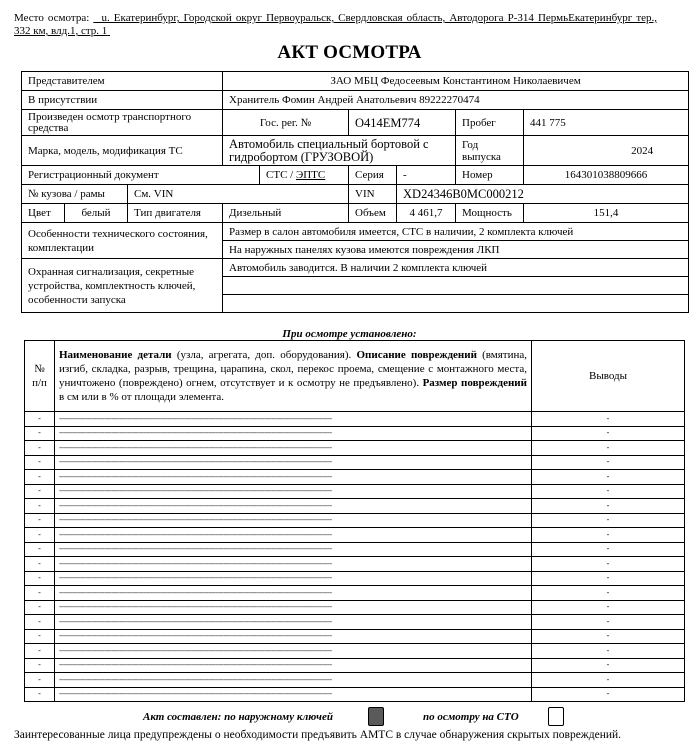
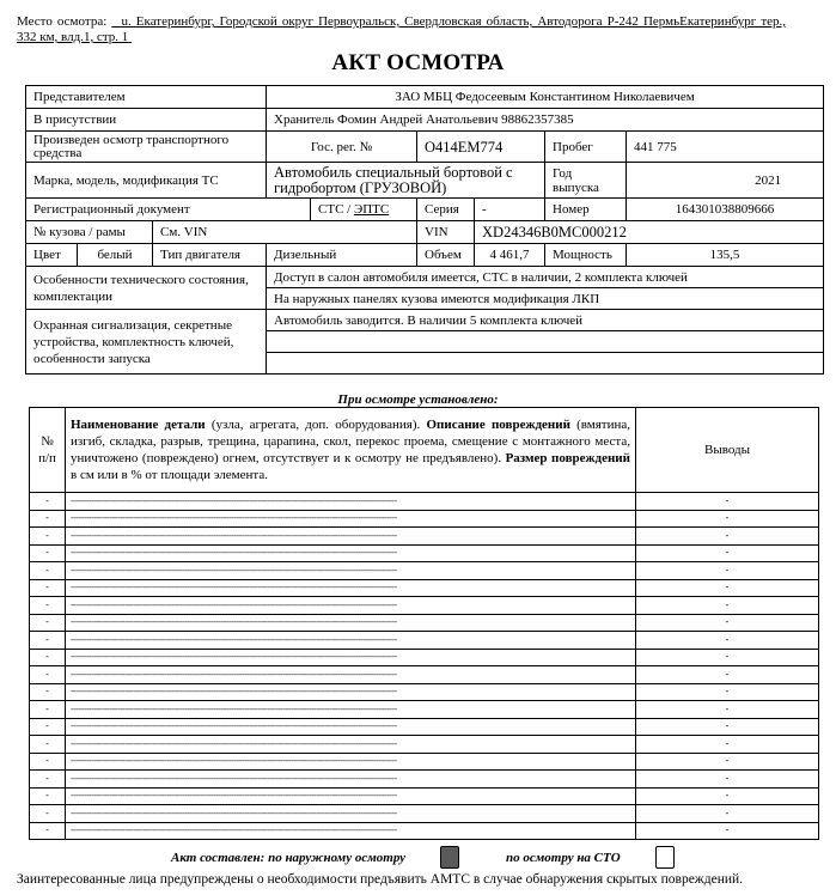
- Место осмотра: u. Екатеринбург, Городской округ Первоуральск, Свердловская область, Автодорога Р-314 ПермьЕкатеринбург тер., 332 км, влд.1, стр. 1
+ Место осмотра: u. Екатеринбург, Городской округ Первоуральск, Свердловская область, Автодорога Р-242 ПермьЕкатеринбург тер., 332 км, влд.1, стр. 1
  АКТ ОСМОТРА
  Представителем	ЗАО МБЦ Федосеевым Константином Николаевичем
- В присутствии	Хранитель Фомин Андрей Анатольевич 89222270474
+ В присутствии	Хранитель Фомин Андрей Анатольевич 98862357385
  Произведен осмотр транспортного средства	Гос. рег. №	О414ЕМ774	Пробег	441 775
- Марка, модель, модификация ТС	Автомобиль специальный бортовой с гидробортом (ГРУЗОВОЙ)	Год выпуска	2024
+ Марка, модель, модификация ТС	Автомобиль специальный бортовой с гидробортом (ГРУЗОВОЙ)	Год выпуска	2021
  Регистрационный документ	СТС / ЭПТС	Серия	-	Номер	164301038809666
  № кузова / рамы	См. VIN	VIN	XD24346B0MC000212
- Цвет	белый	Тип двигателя	Дизельный	Объем	4 461,7	Мощность	151,4
+ Цвет	белый	Тип двигателя	Дизельный	Объем	4 461,7	Мощность	135,5
- Особенности технического состояния, комплектации	Размер в салон автомобиля имеется, СТС в наличии, 2 комплекта ключей
+ Особенности технического состояния, комплектации	Доступ в салон автомобиля имеется, СТС в наличии, 2 комплекта ключей
- На наружных панелях кузова имеются повреждения ЛКП
+ На наружных панелях кузова имеются модификация ЛКП
- Охранная сигнализация, секретные устройства, комплектность ключей, особенности запуска	Автомобиль заводится. В наличии 2 комплекта ключей
+ Охранная сигнализация, секретные устройства, комплектность ключей, особенности запуска	Автомобиль заводится. В наличии 5 комплекта ключей
  При осмотре установлено:
  № п/п	Наименование детали (узла, агрегата, доп. оборудования). Описание повреждений (вмятина, изгиб, складка, разрыв, трещина, царапина, скол, перекос проема, смещение с монтажного места, уничтожено (повреждено) огнем, отсутствует и к осмотру не предъявлено). Размер повреждений в см или в % от площади элемента.	Выводы
  -	------------------------------------------------------------------------------------------------------------------------------	-
  -	------------------------------------------------------------------------------------------------------------------------------	-
  -	------------------------------------------------------------------------------------------------------------------------------	-
  -	------------------------------------------------------------------------------------------------------------------------------	-
  -	------------------------------------------------------------------------------------------------------------------------------	-
  -	------------------------------------------------------------------------------------------------------------------------------	-
  -	------------------------------------------------------------------------------------------------------------------------------	-
  -	------------------------------------------------------------------------------------------------------------------------------	-
  -	------------------------------------------------------------------------------------------------------------------------------	-
  -	------------------------------------------------------------------------------------------------------------------------------	-
  -	------------------------------------------------------------------------------------------------------------------------------	-
  -	------------------------------------------------------------------------------------------------------------------------------	-
  -	------------------------------------------------------------------------------------------------------------------------------	-
  -	------------------------------------------------------------------------------------------------------------------------------	-
  -	------------------------------------------------------------------------------------------------------------------------------	-
  -	------------------------------------------------------------------------------------------------------------------------------	-
  -	------------------------------------------------------------------------------------------------------------------------------	-
  -	------------------------------------------------------------------------------------------------------------------------------	-
  -	------------------------------------------------------------------------------------------------------------------------------	-
  -	------------------------------------------------------------------------------------------------------------------------------	-
- Акт составлен: по наружному ключей
+ Акт составлен: по наружному осмотру
  по осмотру на СТО
  Заинтересованные лица предупреждены о необходимости предъявить АМТС в случае обнаружения скрытых повреждений.
